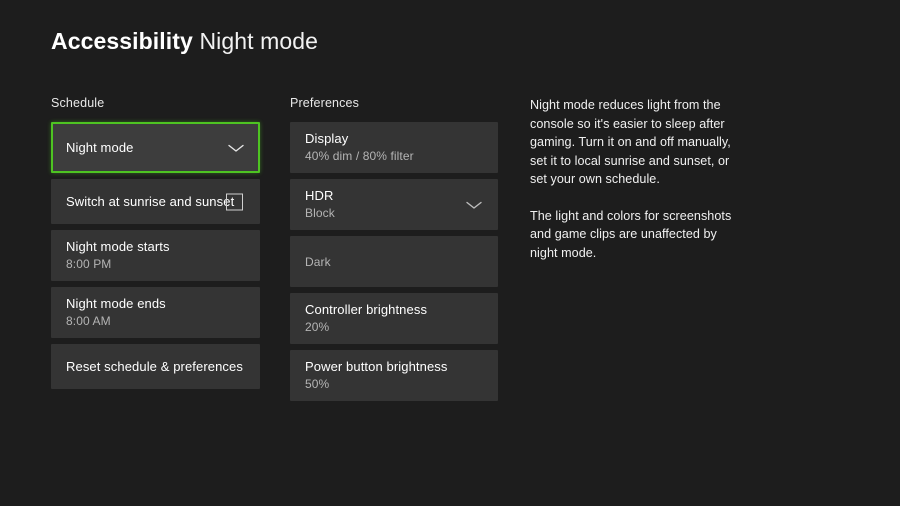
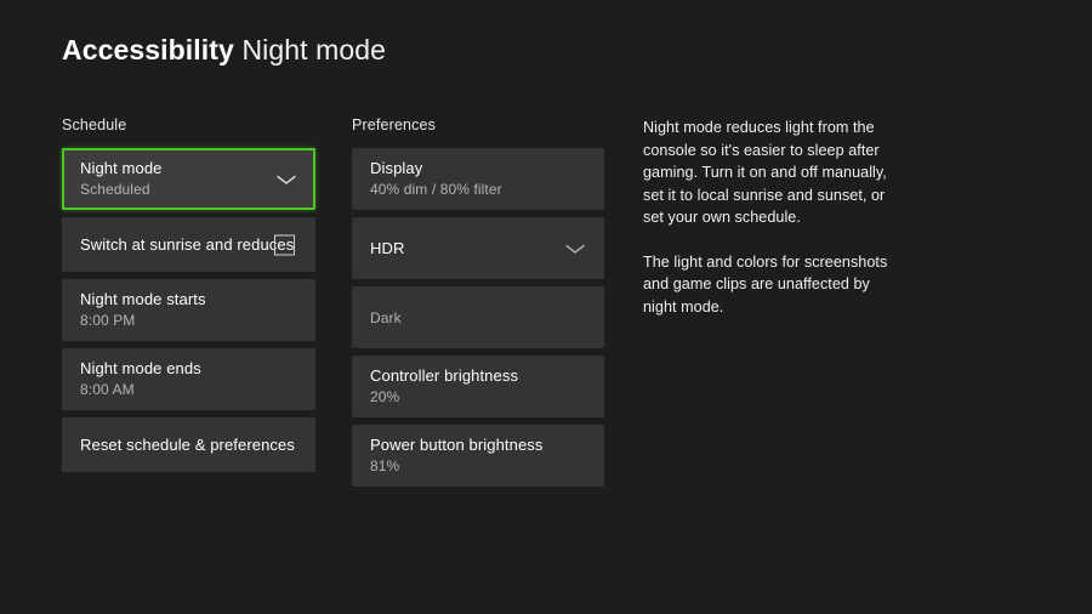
  Accessibility Night mode
  Schedule
  Night mode
+ Scheduled
- Switch at sunrise and sunset
+ Switch at sunrise and reduces
  Night mode starts
  8:00 PM
  Night mode ends
  8:00 AM
  Reset schedule & preferences
  Preferences
  Display
  40% dim / 80% filter
  HDR
- Block
  Dark
  Controller brightness
  20%
  Power button brightness
- 50%
+ 81%
  Night mode reduces light from the console so it's easier to sleep after gaming. Turn it on and off manually, set it to local sunrise and sunset, or set your own schedule.
  The light and colors for screenshots and game clips are unaffected by night mode.
